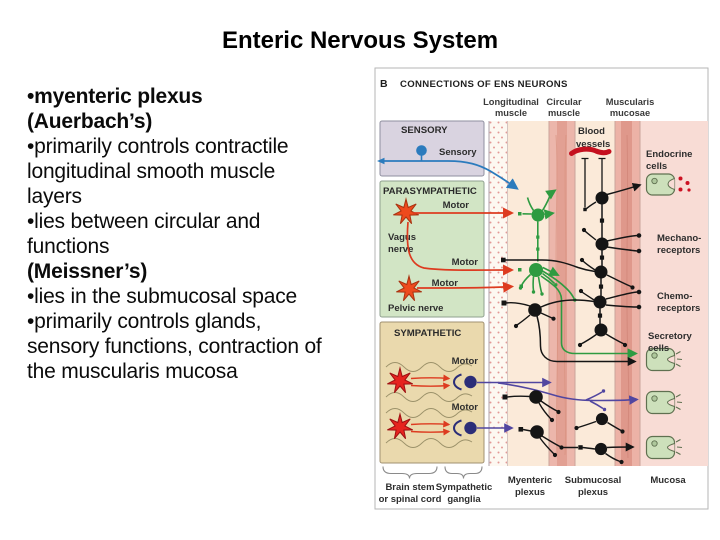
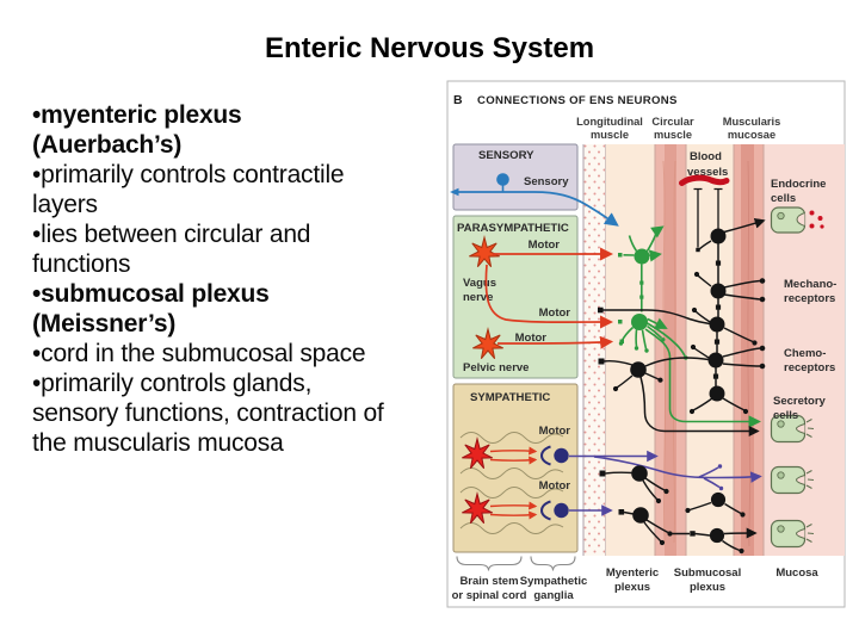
  Enteric Nervous System
  •myenteric plexus
  (Auerbach’s)
  •primarily controls contractile
- longitudinal smooth muscle
  layers
  •lies between circular and
  functions
+ •submucosal plexus
  (Meissner’s)
- •lies in the submucosal space
+ •cord in the submucosal space
  •primarily controls glands,
  sensory functions, contraction of
  the muscularis mucosa
  B
  CONNECTIONS OF ENS NEURONS
  Longitudinal
  muscle
  Circular
  muscle
  Muscularis
  mucosae
  SENSORY
  Sensory
  PARASYMPATHETIC
  Motor
  Vags
  nerve
  Motor
  Motor
  Pelvic nerve
  SYMPATHETIC
  Motor
  Motor
  Blood
  vessels
  Endocrine
  cells
  Mechano-
  receptors
  Chemo-
  receptors
  Secretory
  cells
  Brain stem
  or spinal cord
  Sympathetic
  ganglia
  Myenteric
  plexus
  Submucosal
  plexus
  Mucosa
